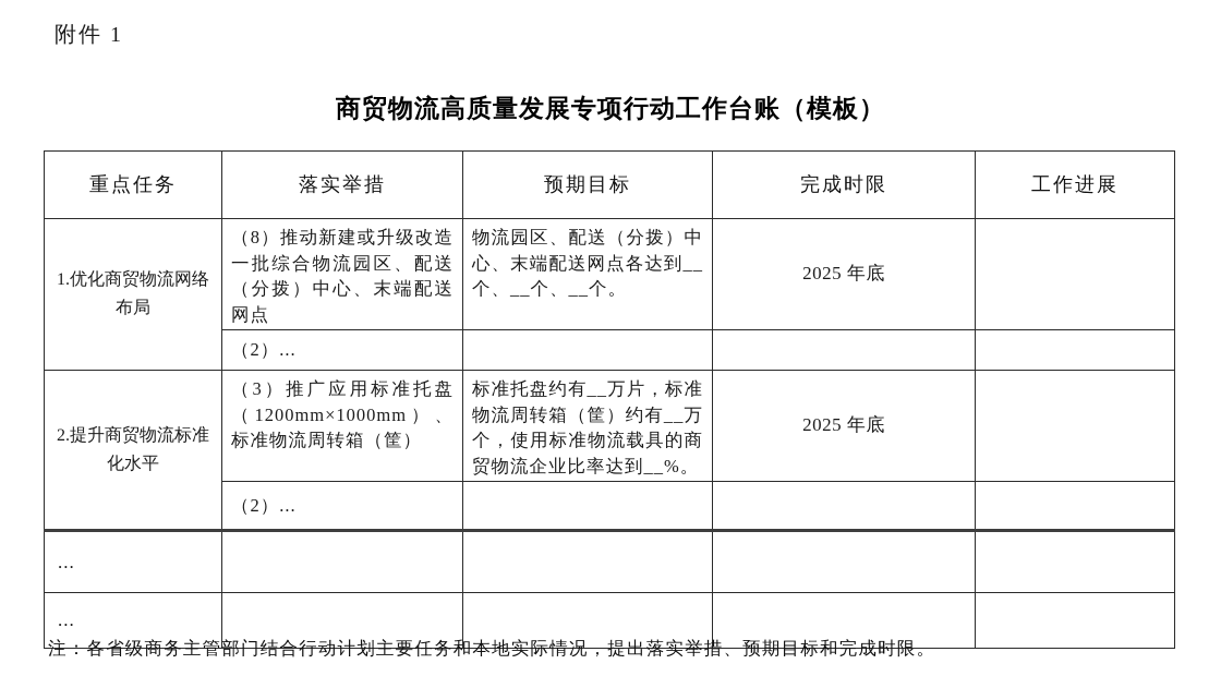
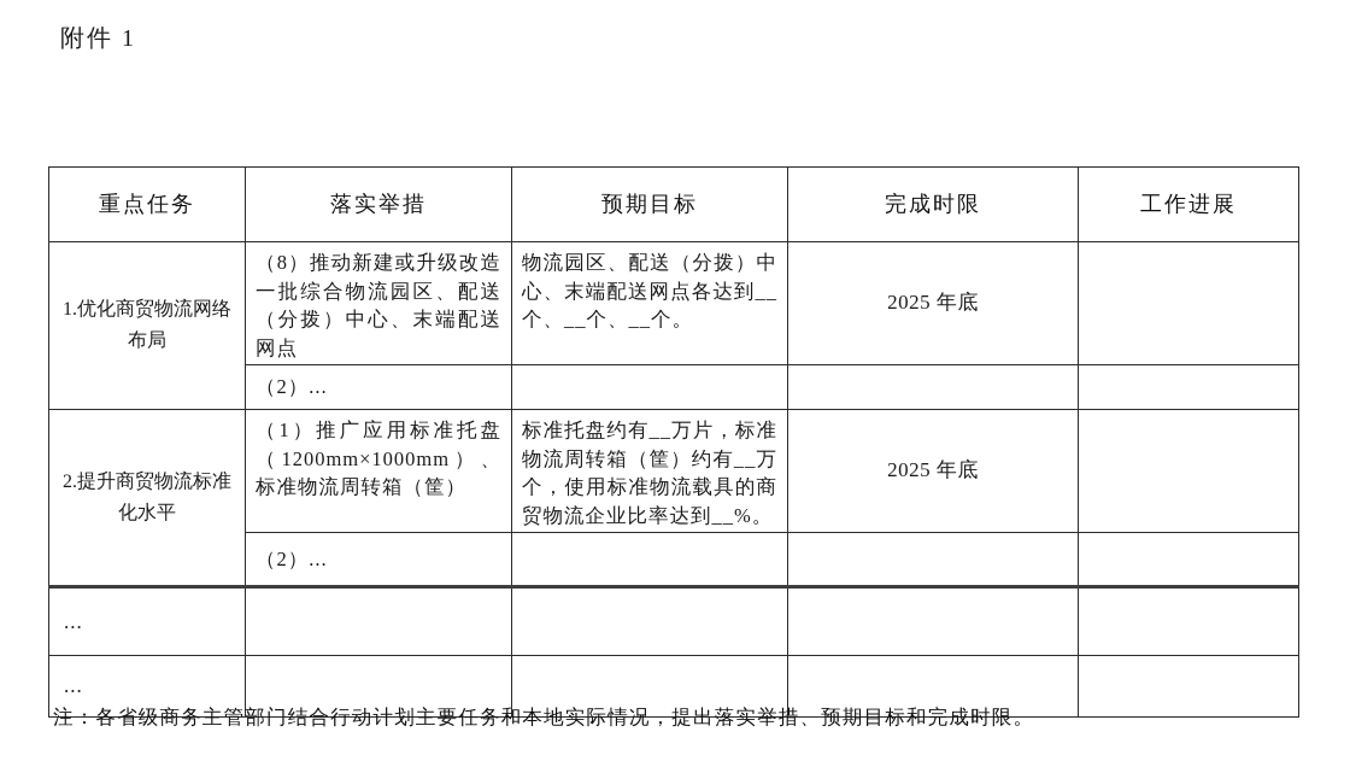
  附件 1
- 商贸物流高质量发展专项行动工作台账（模板）
  重点任务	落实举措	预期目标	完成时限	工作进展
  1.优化商贸物流网络布局	（8）推动新建或升级改造一批综合物流园区、配送（分拨）中心、末端配送网点	物流园区、配送（分拨）中心、末端配送网点各达到__个、__个、__个。	2025 年底
  （2）...
- 2.提升商贸物流标准化水平	（3）推广应用标准托盘（1200mm×1000mm）、标准物流周转箱（筐）	标准托盘约有__万片，标准物流周转箱（筐）约有__万个，使用标准物流载具的商贸物流企业比率达到__%。	2025 年底
+ 2.提升商贸物流标准化水平	（1）推广应用标准托盘（1200mm×1000mm）、标准物流周转箱（筐）	标准托盘约有__万片，标准物流周转箱（筐）约有__万个，使用标准物流载具的商贸物流企业比率达到__%。	2025 年底
  （2）...
  ...
  ...
  注：各省级商务主管部门结合行动计划主要任务和本地实际情况，提出落实举措、预期目标和完成时限。
